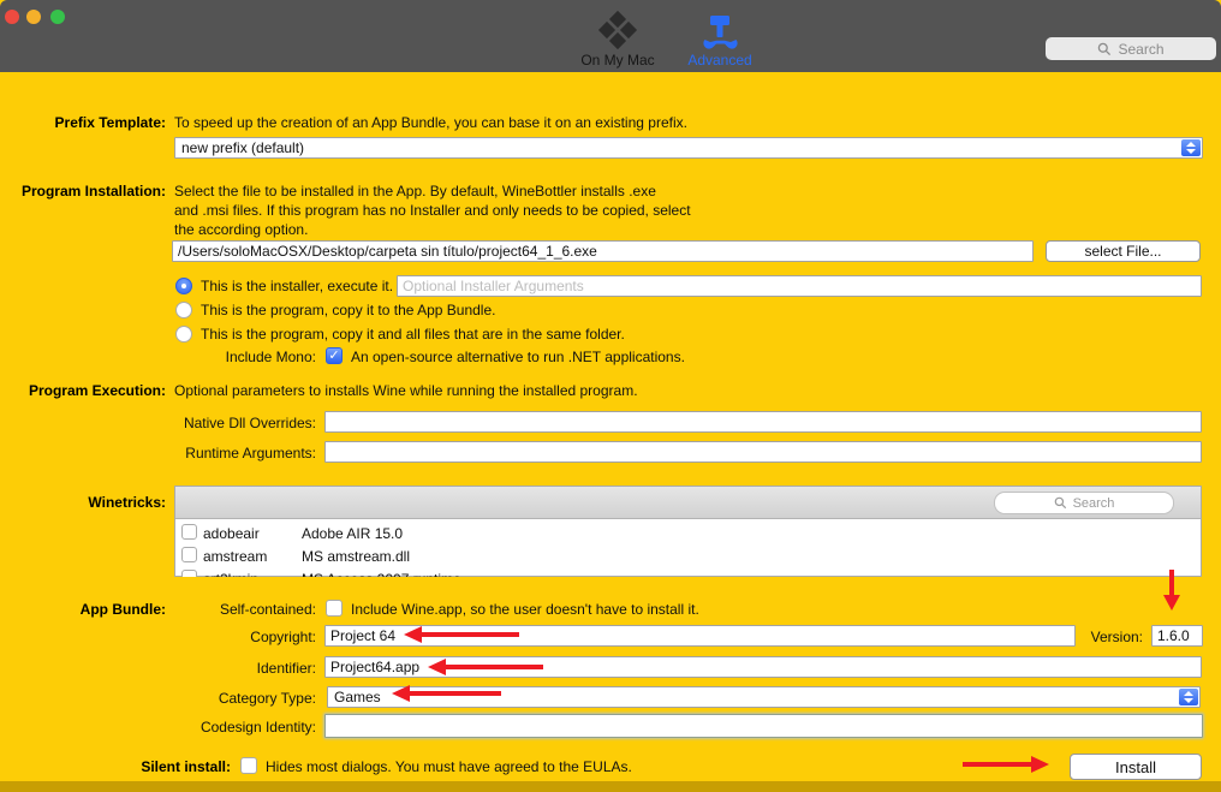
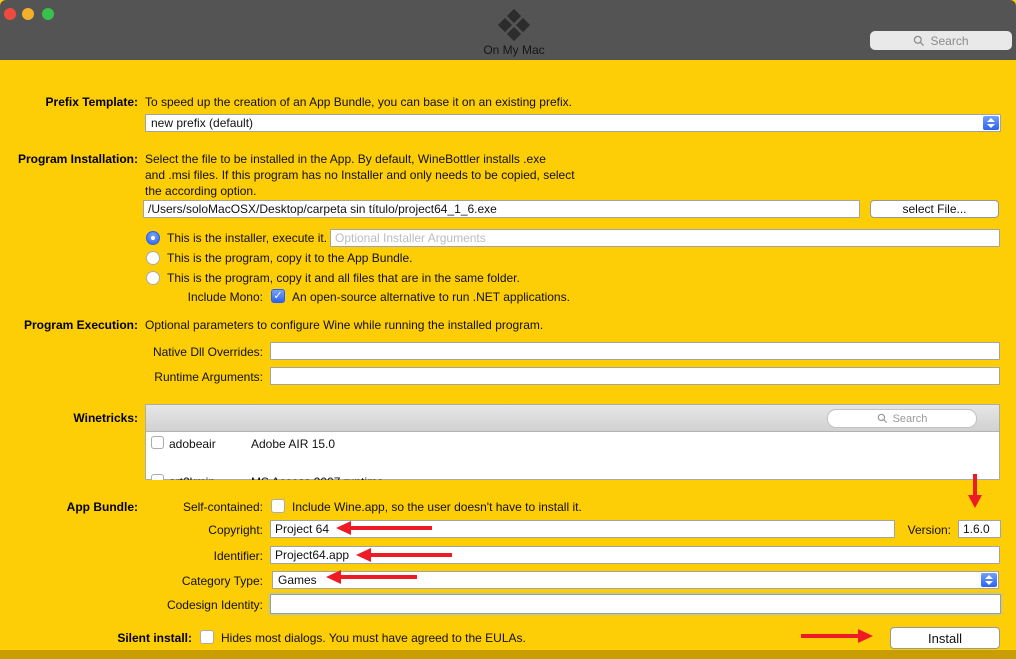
  On My Mac
- Advanced
  Search
  Prefix Template:
  To speed up the creation of an App Bundle, you can base it on an existing prefix.
  new prefix (default)
  Program Installation:
  Select the file to be installed in the App. By default, WineBottler installs .exe
  and .msi files. If this program has no Installer and only needs to be copied, select
  the according option.
  /Users/soloMacOSX/Desktop/carpeta sin título/project64_1_6.exe
  select File...
  This is the installer, execute it.
  Optional Installer Arguments
  This is the program, copy it to the App Bundle.
  This is the program, copy it and all files that are in the same folder.
  Include Mono:
  ✓
  An open-source alternative to run .NET applications.
  Program Execution:
- Optional parameters to installs Wine while running the installed program.
+ Optional parameters to configure Wine while running the installed program.
  Native Dll Overrides:
  Runtime Arguments:
  Winetricks:
  Search
  adobeair
  Adobe AIR 15.0
- amstream
- MS amstream.dll
  App Bundle:
  Self-contained:
  Include Wine.app, so the user doesn't have to install it.
  Copyright:
  Project 64
  Version:
  1.6.0
  Identifier:
  Project64.app
  Category Type:
  Games
  Codesign Identity:
  Silent install:
  Hides most dialogs. You must have agreed to the EULAs.
  Install
